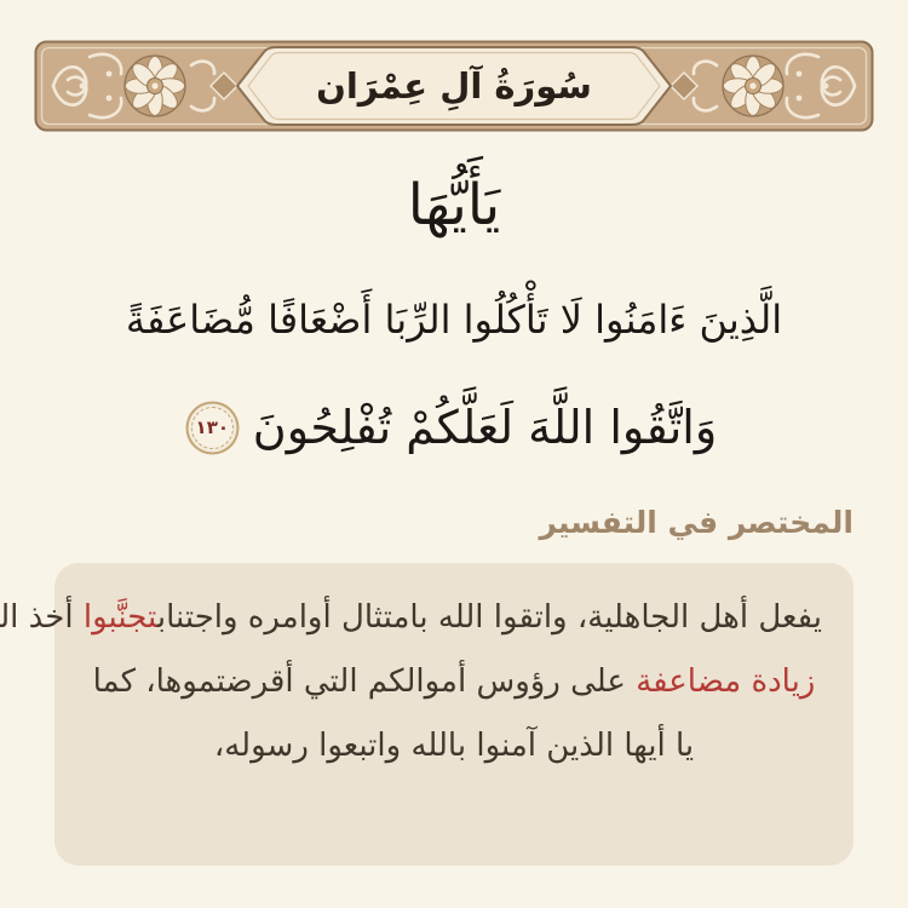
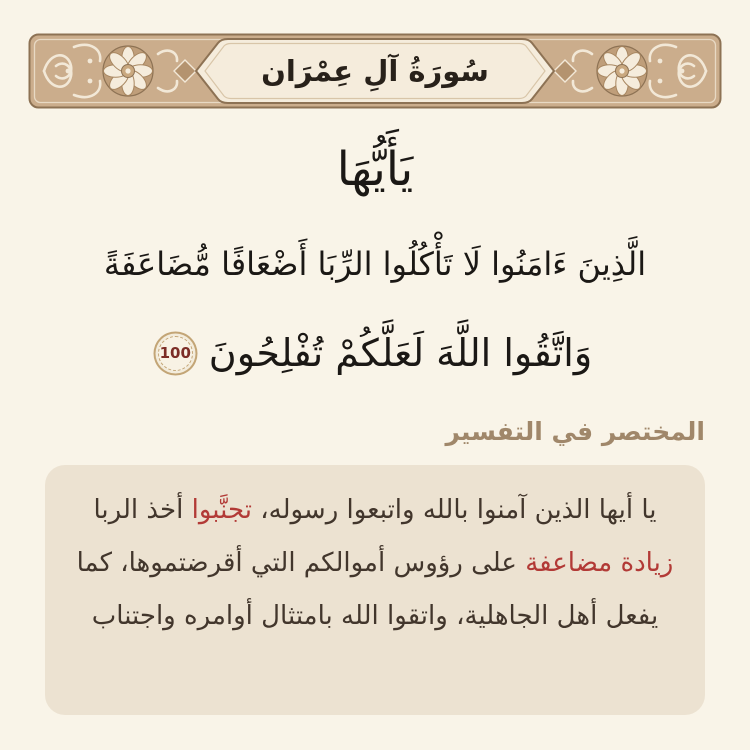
  سُورَةُ آلِ عِمْرَان
  يَأَيُّهَا
  الَّذِينَ ءَامَنُوا لَا تَأْكُلُوا الرِّبَا أَضْعَافًا مُّضَاعَفَةً
  وَاتَّقُوا اللَّهَ لَعَلَّكُمْ تُفْلِحُونَ
- ١٣٠
+ 100
  المختصر في التفسير
- يفعل أهل الجاهلية، واتقوا الله بامتثال أوامره واجتنابتجنَّبوا أخذ ال
+ يا أيها الذين آمنوا بالله واتبعوا رسوله، تجنَّبوا أخذ الربا
  زيادة مضاعفة على رؤوس أموالكم التي أقرضتموها، كما
- يا أيها الذين آمنوا بالله واتبعوا رسوله،
+ يفعل أهل الجاهلية، واتقوا الله بامتثال أوامره واجتناب
